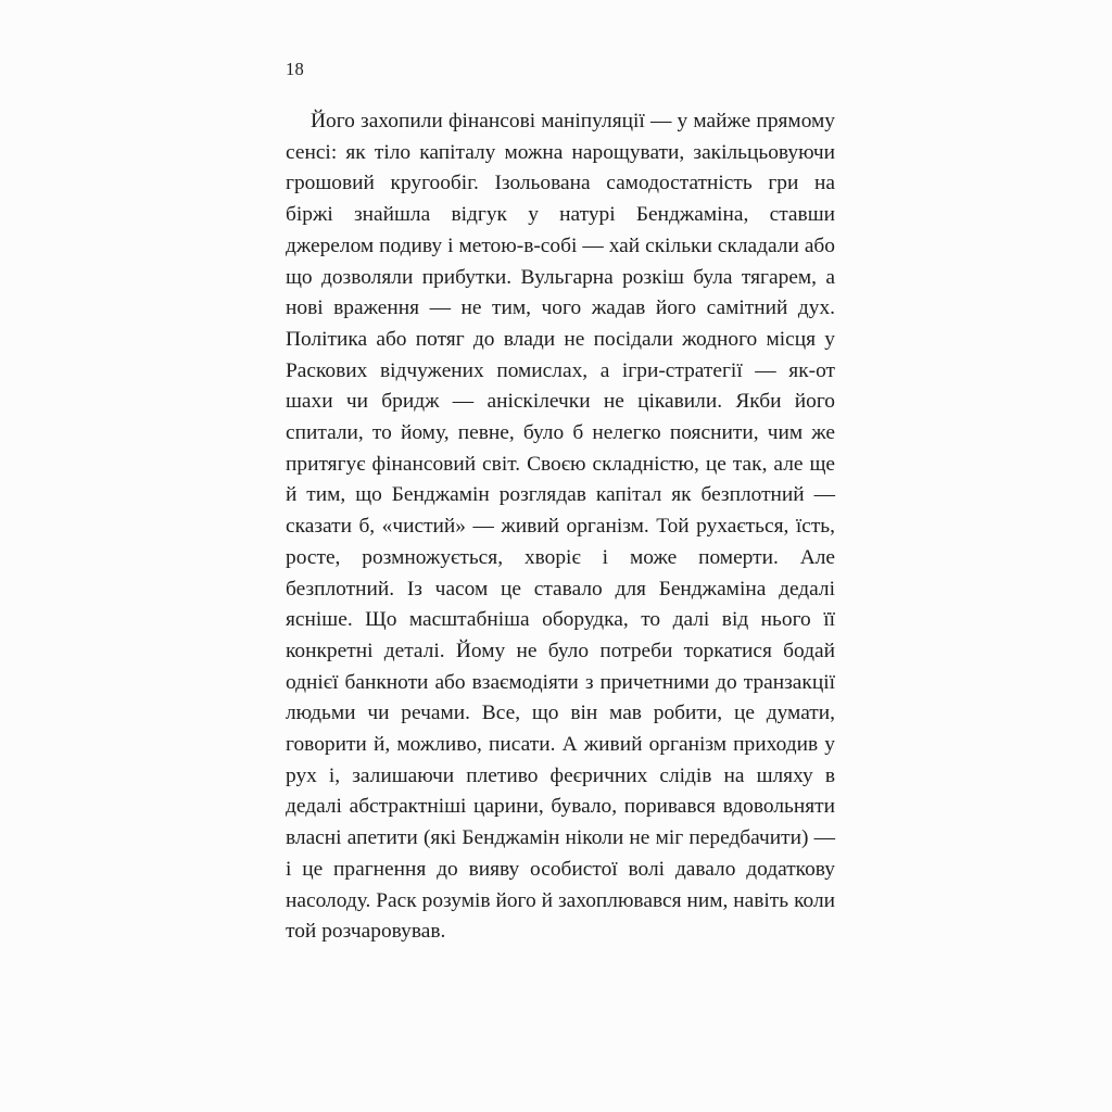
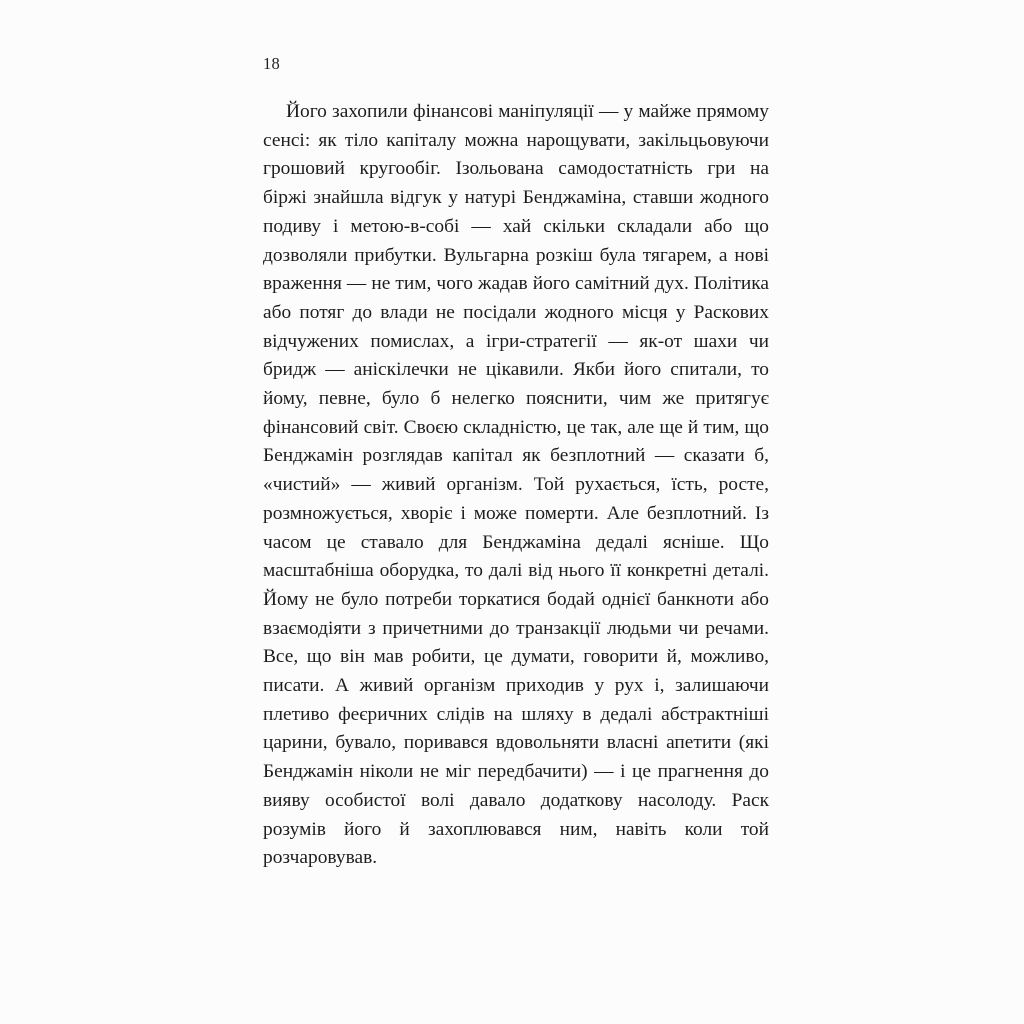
  18
- Його захопили фінансові маніпуляції — у майже прямому сенсі: як тіло капіталу можна нарощувати, закільцьовуючи грошовий кругообіг. Ізольована самодостатність гри на біржі знайшла відгук у натурі Бенджаміна, ставши джерелом подиву і метою-в-собі — хай скільки складали або що дозволяли прибутки. Вульгарна розкіш була тягарем, а нові враження — не тим, чого жадав його самітний дух. Політика або потяг до влади не посідали жодного місця у Раскових відчужених помислах, а ігри-стратегії — як-от шахи чи бридж — аніскілечки не цікавили. Якби його спитали, то йому, певне, було б нелегко пояснити, чим же притягує фінансовий світ. Своєю складністю, це так, але ще й тим, що Бенджамін розглядав капітал як безплотний — сказати б, «чистий» — живий організм. Той рухається, їсть, росте, розмножується, хворіє і може померти. Але безплотний. Із часом це ставало для Бенджаміна дедалі ясніше. Що масштабніша оборудка, то далі від нього її конкретні деталі. Йому не було потреби торкатися бодай однієї банкноти або взаємодіяти з причетними до транзакції людьми чи речами. Все, що він мав робити, це думати, говорити й, можливо, писати. А живий організм приходив у рух і, залишаючи плетиво феєричних слідів на шляху в дедалі абстрактніші царини, бувало, поривався вдовольняти власні апетити (які Бенджамін ніколи не міг передбачити) — і це прагнення до вияву особистої волі давало додаткову насолоду. Раск розумів його й захоплювався ним, навіть коли той розчаровував.
+ Його захопили фінансові маніпуляції — у майже прямому сенсі: як тіло капіталу можна нарощувати, закільцьовуючи грошовий кругообіг. Ізольована самодостатність гри на біржі знайшла відгук у натурі Бенджаміна, ставши жодного подиву і метою-в-собі — хай скільки складали або що дозволяли прибутки. Вульгарна розкіш була тягарем, а нові враження — не тим, чого жадав його самітний дух. Політика або потяг до влади не посідали жодного місця у Раскових відчужених помислах, а ігри-стратегії — як-от шахи чи бридж — аніскілечки не цікавили. Якби його спитали, то йому, певне, було б нелегко пояснити, чим же притягує фінансовий світ. Своєю складністю, це так, але ще й тим, що Бенджамін розглядав капітал як безплотний — сказати б, «чистий» — живий організм. Той рухається, їсть, росте, розмножується, хворіє і може померти. Але безплотний. Із часом це ставало для Бенджаміна дедалі ясніше. Що масштабніша оборудка, то далі від нього її конкретні деталі. Йому не було потреби торкатися бодай однієї банкноти або взаємодіяти з причетними до транзакції людьми чи речами. Все, що він мав робити, це думати, говорити й, можливо, писати. А живий організм приходив у рух і, залишаючи плетиво феєричних слідів на шляху в дедалі абстрактніші царини, бувало, поривався вдовольняти власні апетити (які Бенджамін ніколи не міг передбачити) — і це прагнення до вияву особистої волі давало додаткову насолоду. Раск розумів його й захоплювався ним, навіть коли той розчаровував.
